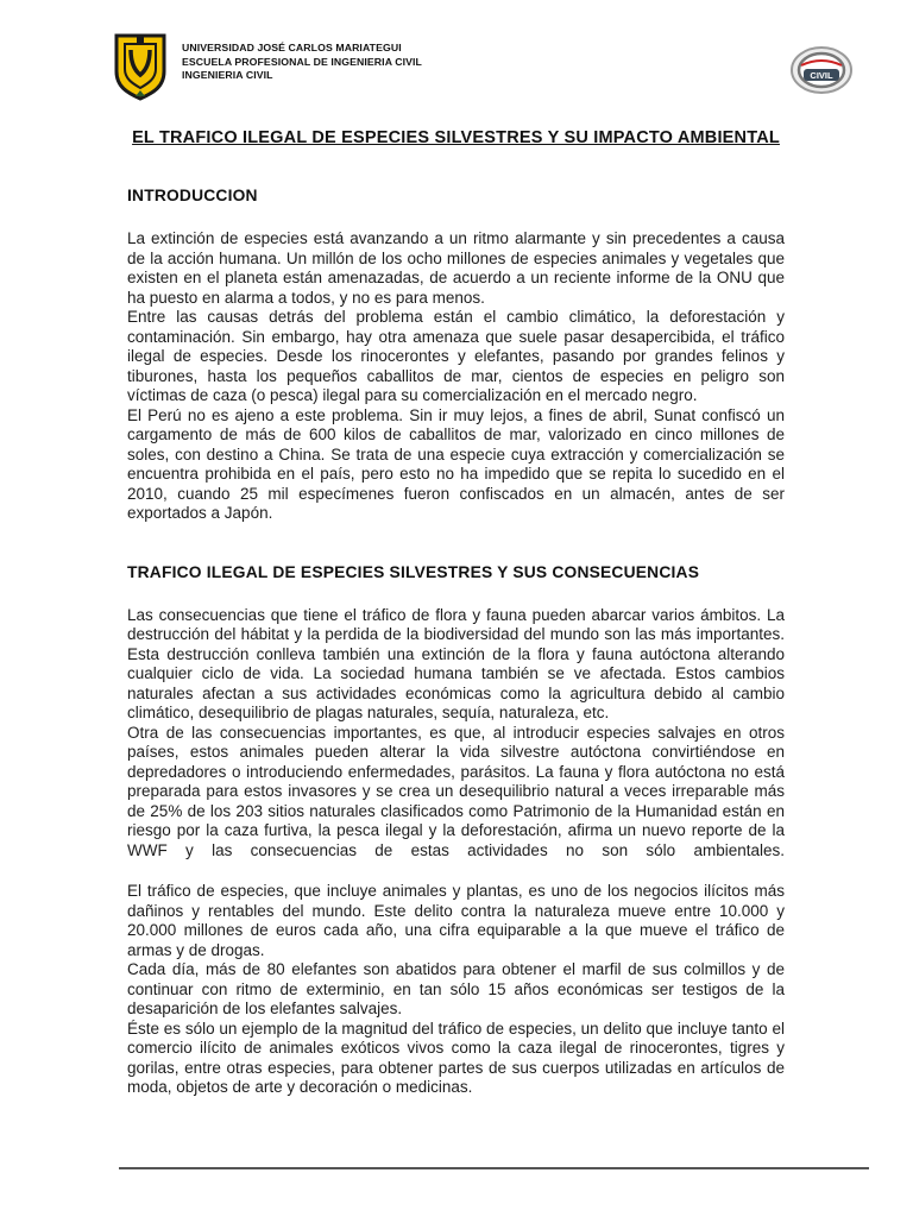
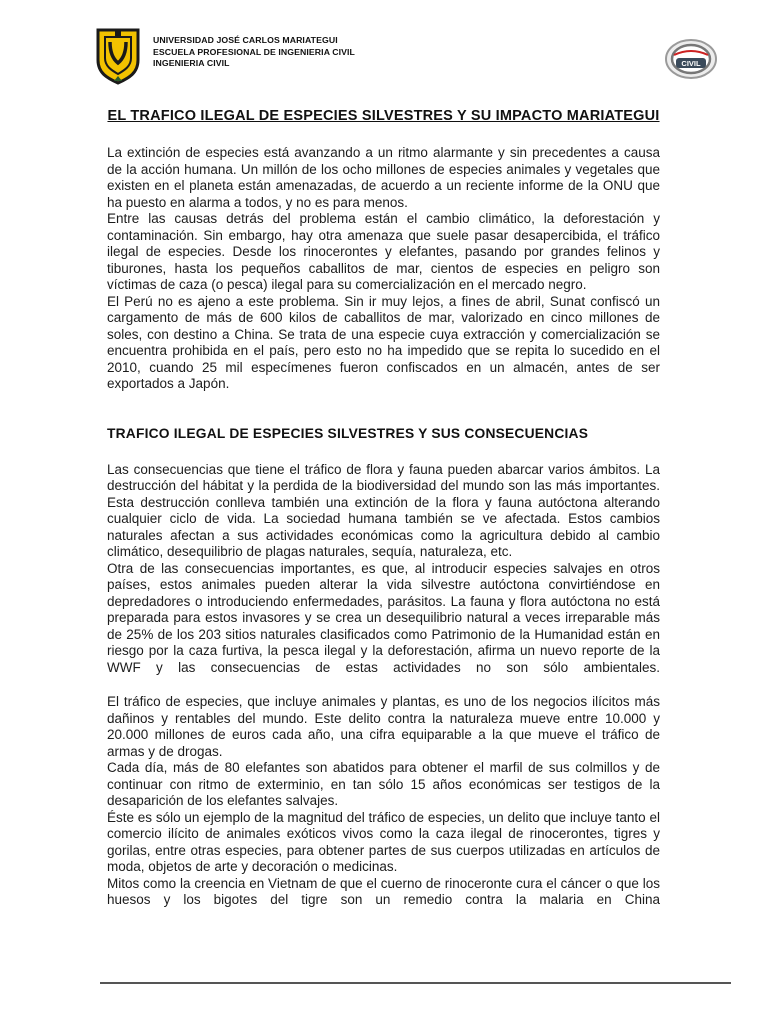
  UNIVERSIDAD JOSÉ CARLOS MARIATEGUI
  ESCUELA PROFESIONAL DE INGENIERIA CIVIL
  INGENIERIA CIVIL
  CIVIL
- EL TRAFICO ILEGAL DE ESPECIES SILVESTRES Y SU IMPACTO AMBIENTAL
+ EL TRAFICO ILEGAL DE ESPECIES SILVESTRES Y SU IMPACTO MARIATEGUI
- INTRODUCCION
  La extinción de especies está avanzando a un ritmo alarmante y sin precedentes a causa de la acción humana. Un millón de los ocho millones de especies animales y vegetales que existen en el planeta están amenazadas, de acuerdo a un reciente informe de la ONU que ha puesto en alarma a todos, y no es para menos.
  Entre las causas detrás del problema están el cambio climático, la deforestación y contaminación. Sin embargo, hay otra amenaza que suele pasar desapercibida, el tráfico ilegal de especies. Desde los rinocerontes y elefantes, pasando por grandes felinos y tiburones, hasta los pequeños caballitos de mar, cientos de especies en peligro son víctimas de caza (o pesca) ilegal para su comercialización en el mercado negro.
  El Perú no es ajeno a este problema. Sin ir muy lejos, a fines de abril, Sunat confiscó un cargamento de más de 600 kilos de caballitos de mar, valorizado en cinco millones de soles, con destino a China. Se trata de una especie cuya extracción y comercialización se encuentra prohibida en el país, pero esto no ha impedido que se repita lo sucedido en el 2010, cuando 25 mil especímenes fueron confiscados en un almacén, antes de ser exportados a Japón.
  TRAFICO ILEGAL DE ESPECIES SILVESTRES Y SUS CONSECUENCIAS
  Las consecuencias que tiene el tráfico de flora y fauna pueden abarcar varios ámbitos. La destrucción del hábitat y la perdida de la biodiversidad del mundo son las más importantes. Esta destrucción conlleva también una extinción de la flora y fauna autóctona alterando cualquier ciclo de vida. La sociedad humana también se ve afectada. Estos cambios naturales afectan a sus actividades económicas como la agricultura debido al cambio climático, desequilibrio de plagas naturales, sequía, naturaleza, etc.
  Otra de las consecuencias importantes, es que, al introducir especies salvajes en otros países, estos animales pueden alterar la vida silvestre autóctona convirtiéndose en depredadores o introduciendo enfermedades, parásitos. La fauna y flora autóctona no está preparada para estos invasores y se crea un desequilibrio natural a veces irreparable más de 25% de los 203 sitios naturales clasificados como Patrimonio de la Humanidad están en riesgo por la caza furtiva, la pesca ilegal y la deforestación, afirma un nuevo reporte de la WWF y las consecuencias de estas actividades no son sólo ambientales.
  El tráfico de especies, que incluye animales y plantas, es uno de los negocios ilícitos más dañinos y rentables del mundo. Este delito contra la naturaleza mueve entre 10.000 y 20.000 millones de euros cada año, una cifra equiparable a la que mueve el tráfico de armas y de drogas.
  Cada día, más de 80 elefantes son abatidos para obtener el marfil de sus colmillos y de continuar con ritmo de exterminio, en tan sólo 15 años económicas ser testigos de la desaparición de los elefantes salvajes.
  Éste es sólo un ejemplo de la magnitud del tráfico de especies, un delito que incluye tanto el comercio ilícito de animales exóticos vivos como la caza ilegal de rinocerontes, tigres y gorilas, entre otras especies, para obtener partes de sus cuerpos utilizadas en artículos de moda, objetos de arte y decoración o medicinas.
+ Mitos como la creencia en Vietnam de que el cuerno de rinoceronte cura el cáncer o que los huesos y los bigotes del tigre son un remedio contra la malaria en China
